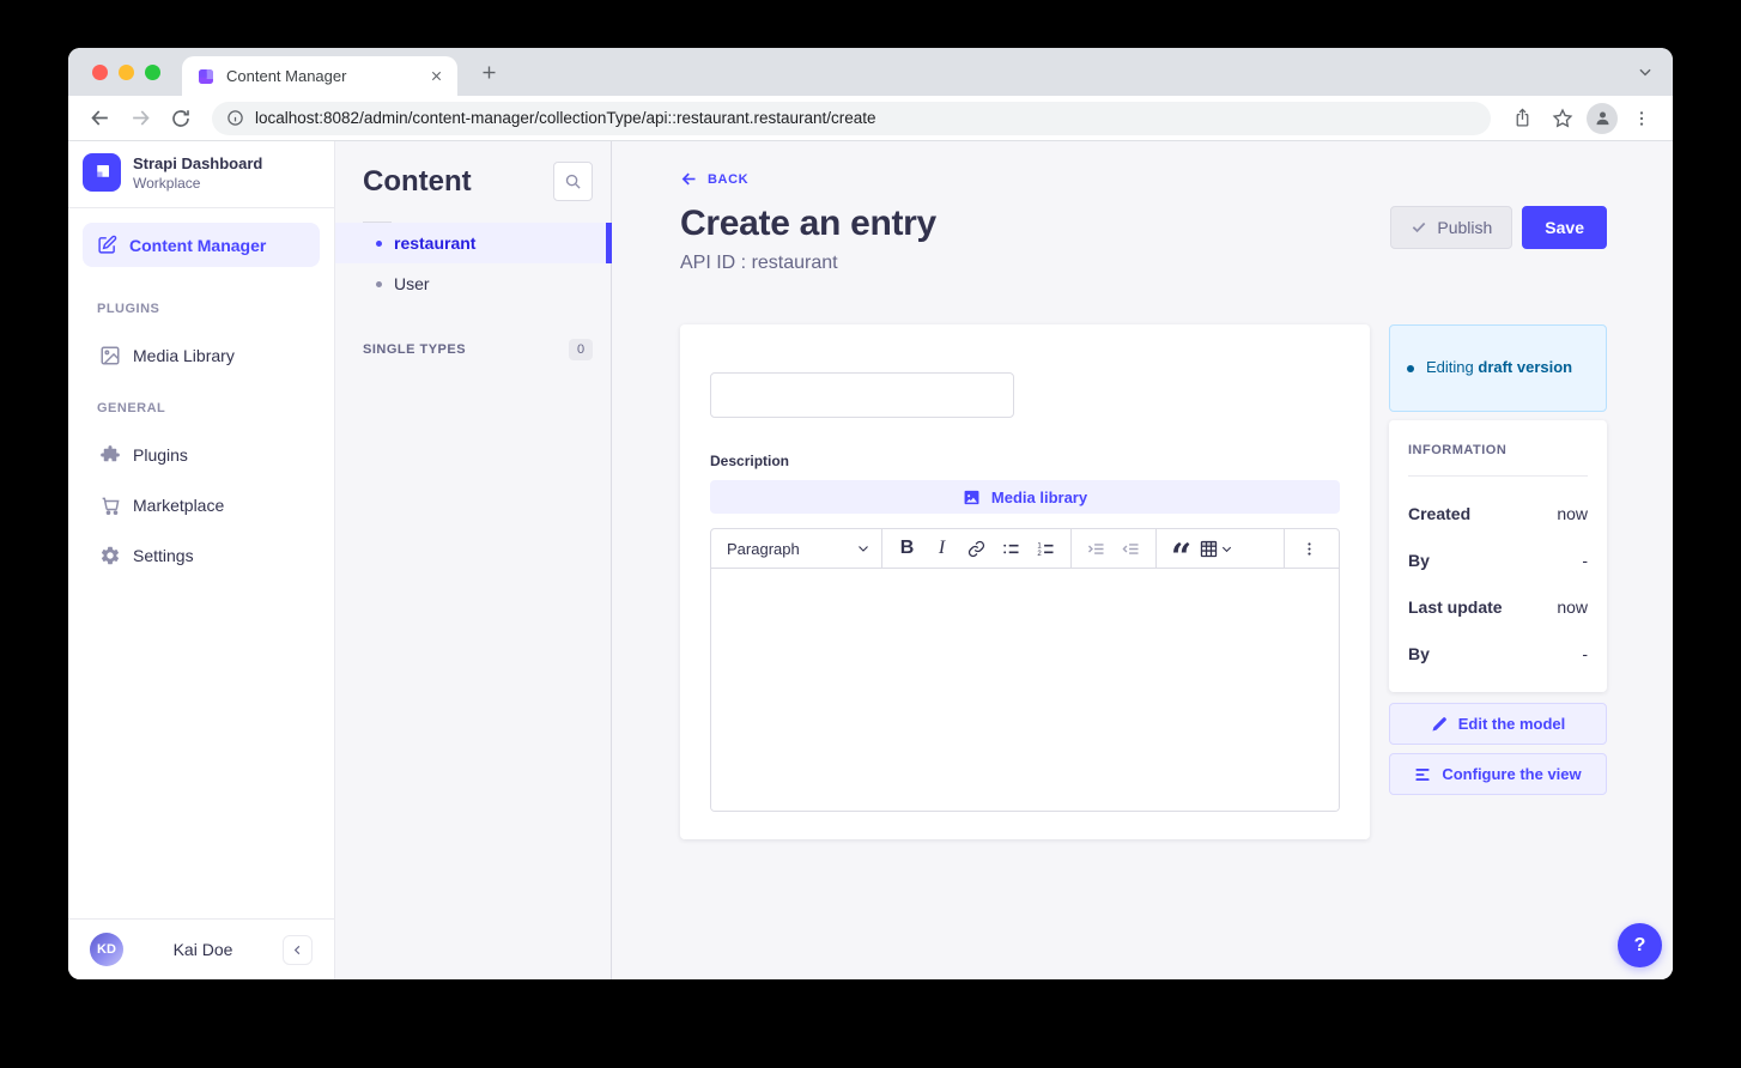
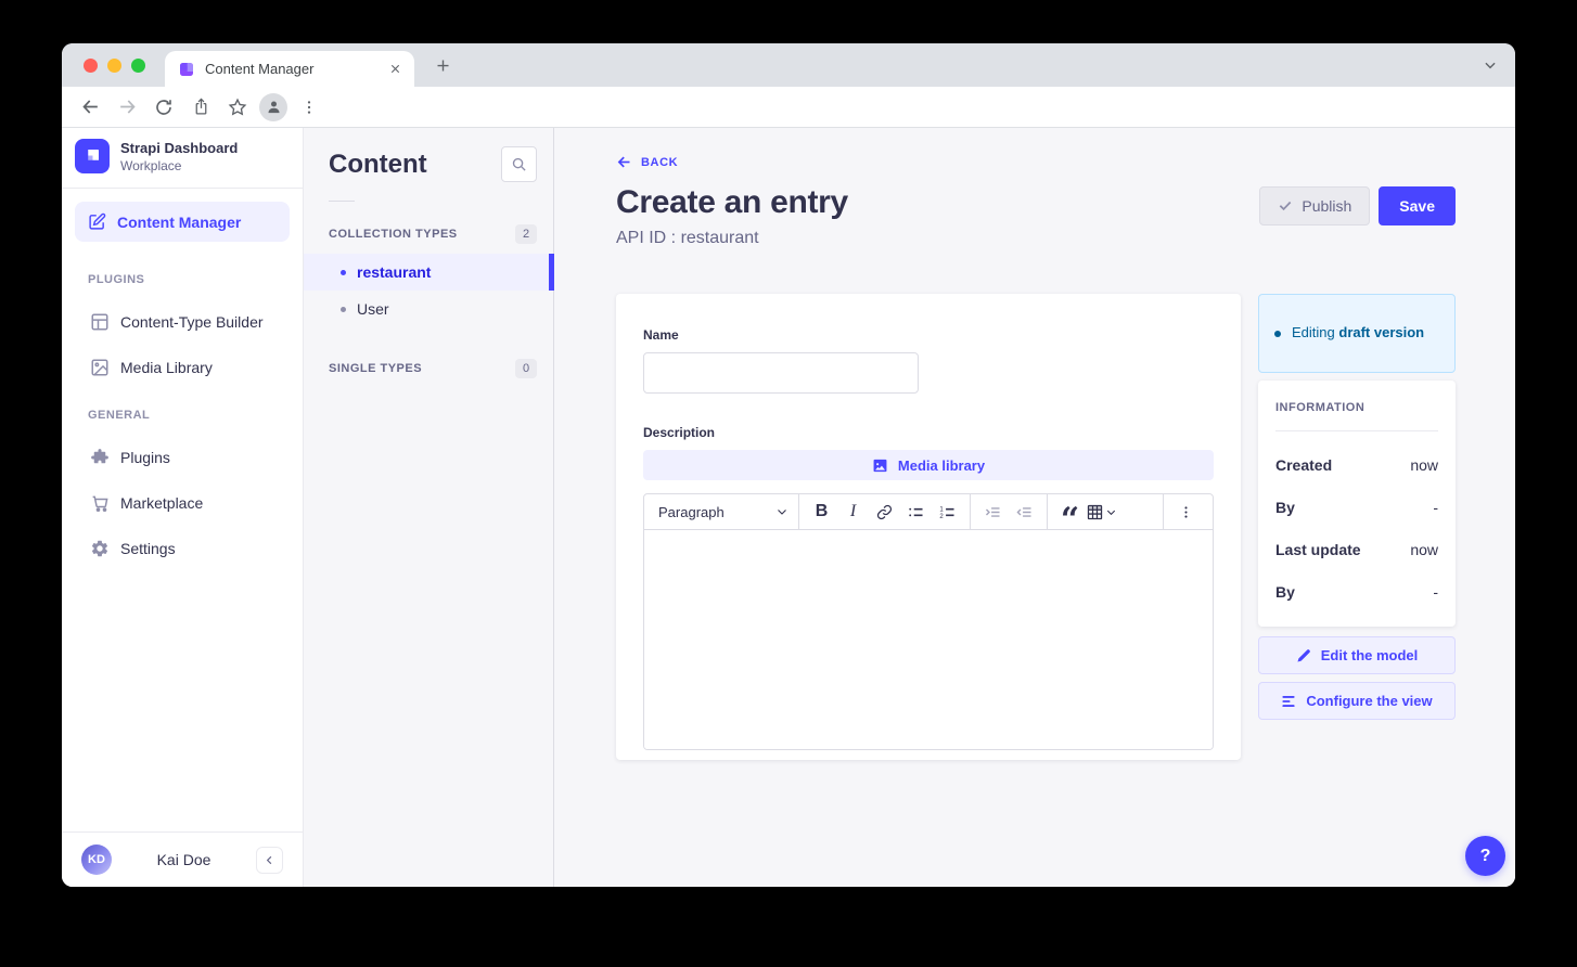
  Content Manager
- localhost:8082/admin/content-manager/collectionType/api::restaurant.restaurant/create
  Strapi Dashboard
  Workplace
  Content Manager
  PLUGINS
+ Content-Type Builder
  Media Library
  GENERAL
  Plugins
  Marketplace
  Settings
  KD
  Kai Doe
  Content
+ COLLECTION TYPES
+ 2
  restaurant
  User
  SINGLE TYPES
  0
  BACK
  Create an entry
  API ID : restaurant
  Publish
  Save
+ Name
  Description
  Media library
  Paragraph
  B
  I
  “
  Editing draft version
  INFORMATION
  Created
  now
  By
  -
  Last update
  now
  By
  -
  Edit the model
  Configure the view
  ?
